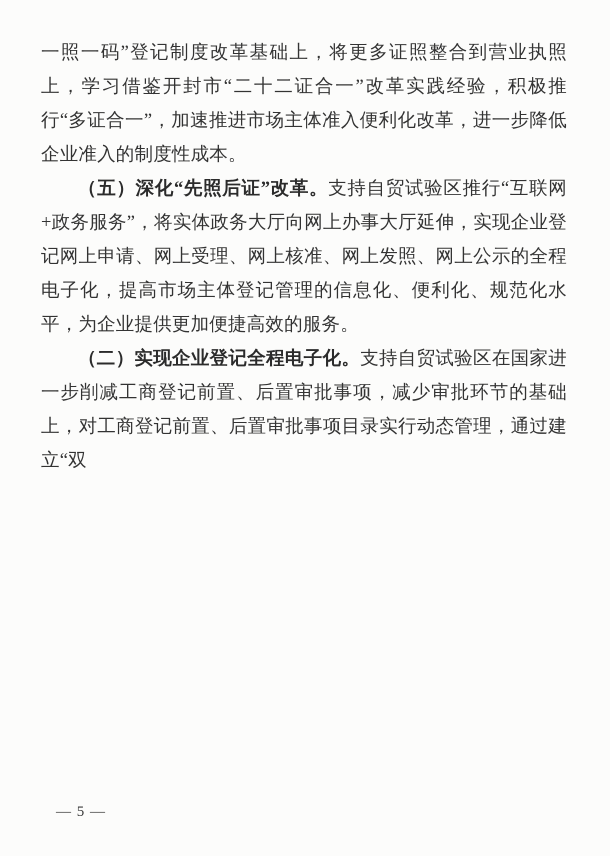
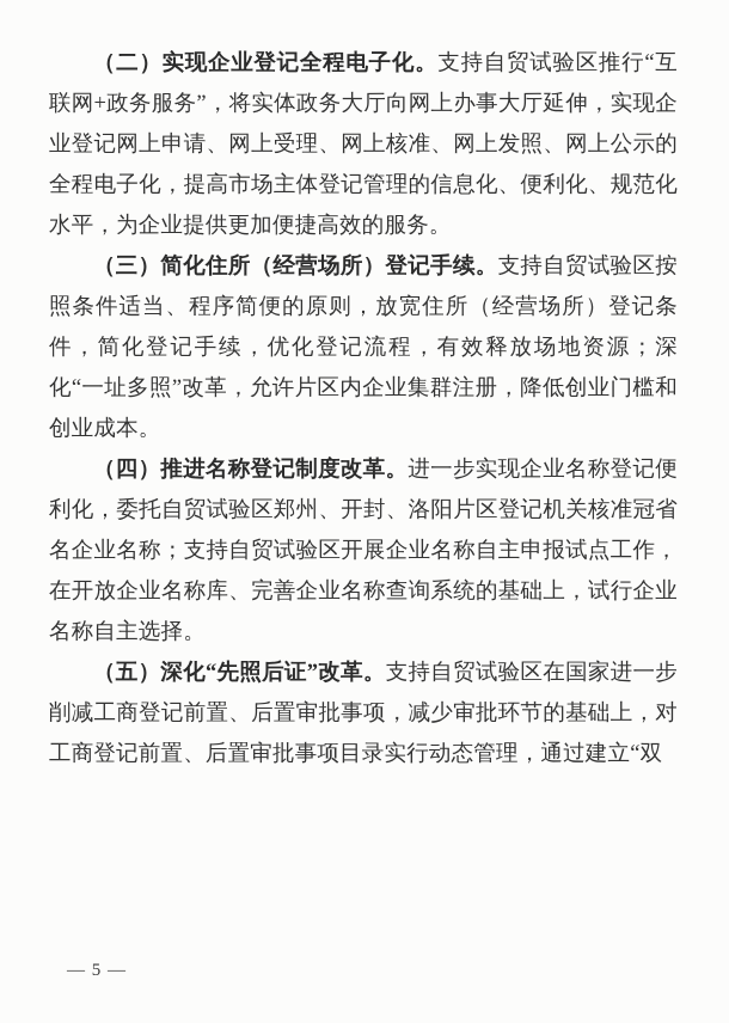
- 一照一码”登记制度改革基础上，将更多证照整合到营业执照上，学习借鉴开封市“二十二证合一”改革实践经验，积极推行“多证合一”，加速推进市场主体准入便利化改革，进一步降低企业准入的制度性成本。
- （五）深化“先照后证”改革。支持自贸试验区推行“互联网+政务服务”，将实体政务大厅向网上办事大厅延伸，实现企业登记网上申请、网上受理、网上核准、网上发照、网上公示的全程电子化，提高市场主体登记管理的信息化、便利化、规范化水平，为企业提供更加便捷高效的服务。
+ （二）实现企业登记全程电子化。支持自贸试验区推行“互联网+政务服务”，将实体政务大厅向网上办事大厅延伸，实现企业登记网上申请、网上受理、网上核准、网上发照、网上公示的全程电子化，提高市场主体登记管理的信息化、便利化、规范化水平，为企业提供更加便捷高效的服务。
+ （三）简化住所（经营场所）登记手续。支持自贸试验区按照条件适当、程序简便的原则，放宽住所（经营场所）登记条件，简化登记手续，优化登记流程，有效释放场地资源；深化“一址多照”改革，允许片区内企业集群注册，降低创业门槛和创业成本。
+ （四）推进名称登记制度改革。进一步实现企业名称登记便利化，委托自贸试验区郑州、开封、洛阳片区登记机关核准冠省名企业名称；支持自贸试验区开展企业名称自主申报试点工作，在开放企业名称库、完善企业名称查询系统的基础上，试行企业名称自主选择。
- （二）实现企业登记全程电子化。支持自贸试验区在国家进一步削减工商登记前置、后置审批事项，减少审批环节的基础上，对工商登记前置、后置审批事项目录实行动态管理，通过建立“双
+ （五）深化“先照后证”改革。支持自贸试验区在国家进一步削减工商登记前置、后置审批事项，减少审批环节的基础上，对工商登记前置、后置审批事项目录实行动态管理，通过建立“双
  — 5 —
